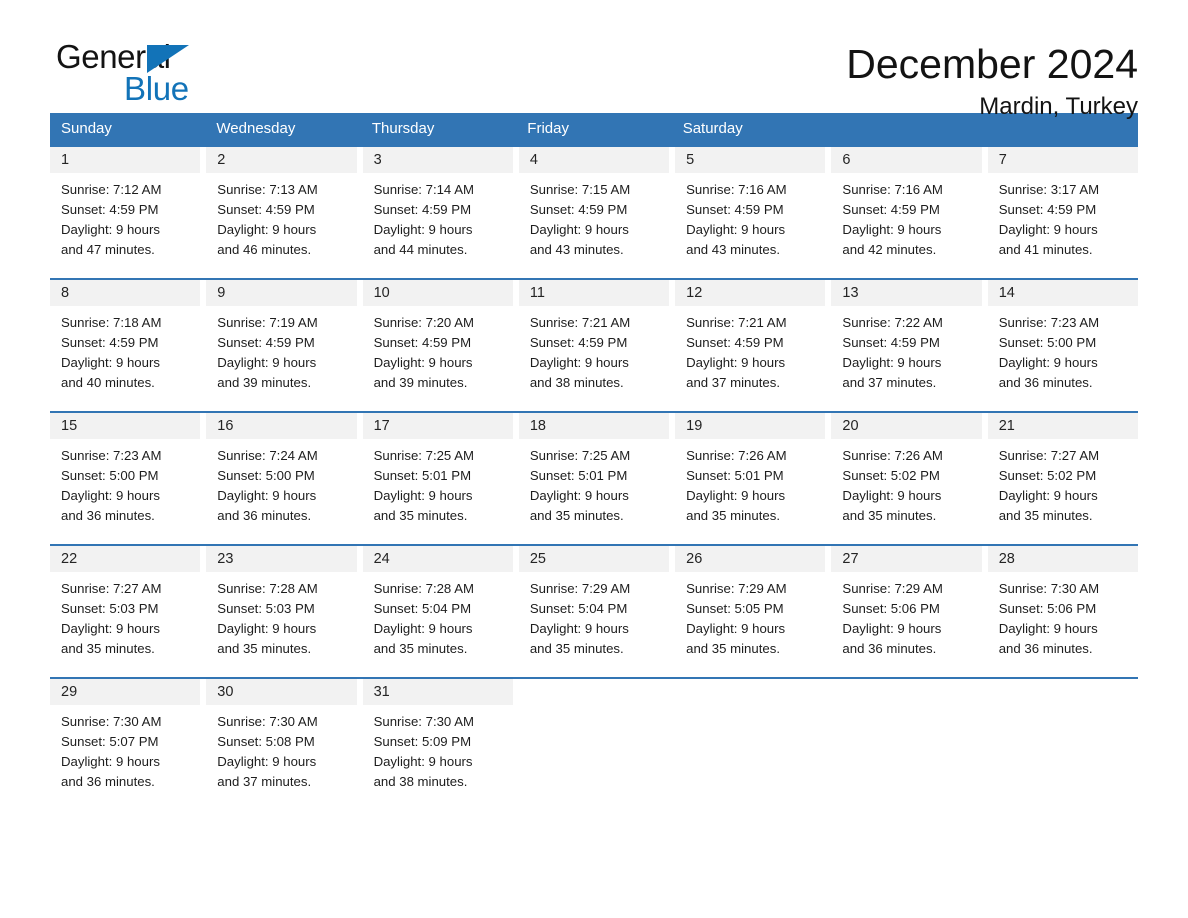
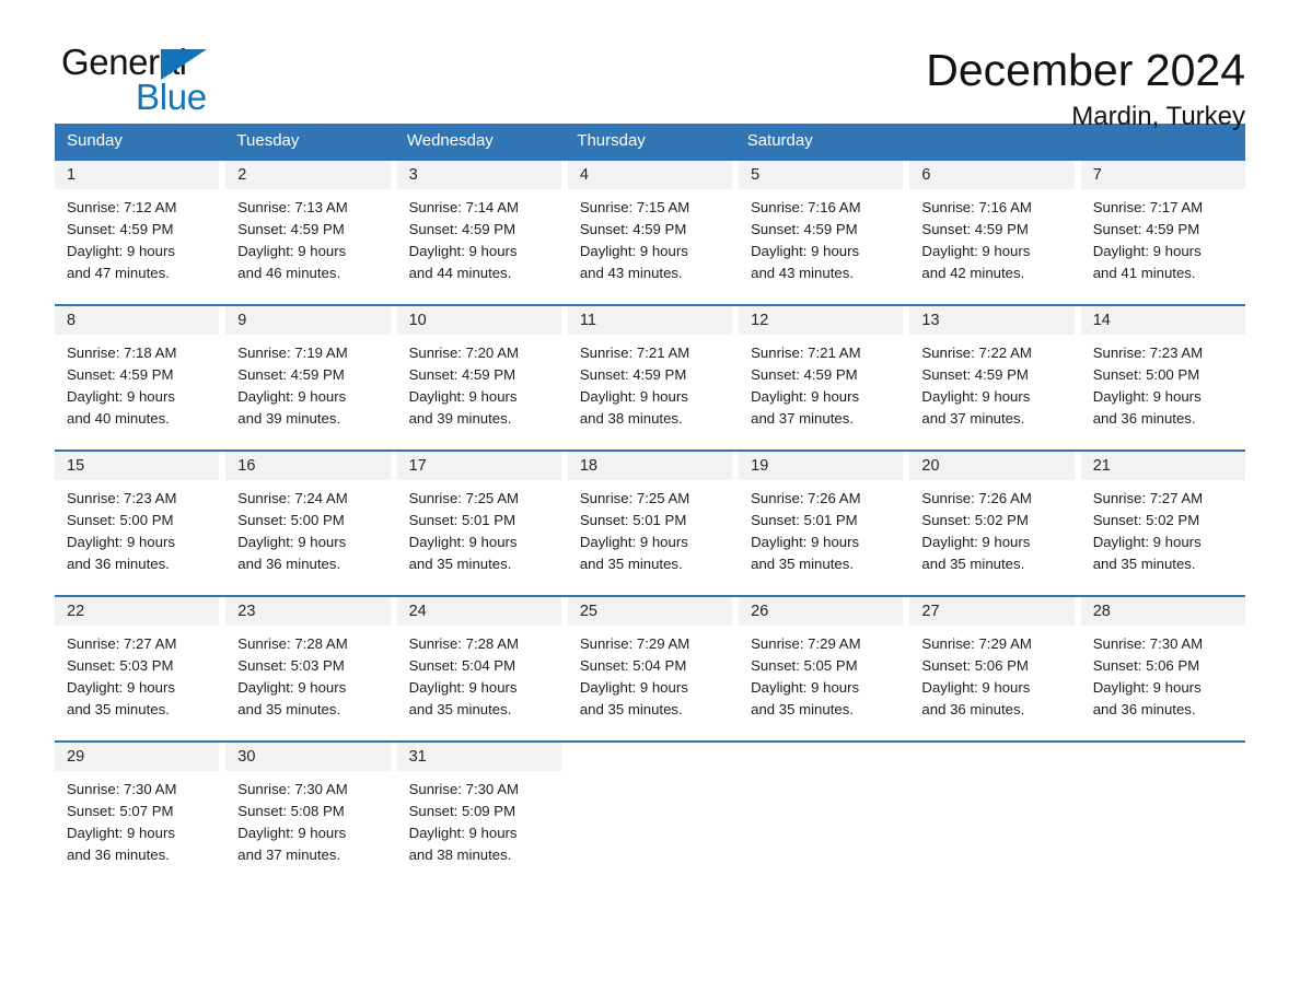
  General
  Blue
  December 2024
  Mardin, Turkey
  Sunday
+ Tuesday
  Wednesday
  Thursday
- Friday
  Saturday
  1
  Sunrise: 7:12 AM
  Sunset: 4:59 PM
  Daylight: 9 hours
  and 47 minutes.
  2
  Sunrise: 7:13 AM
  Sunset: 4:59 PM
  Daylight: 9 hours
  and 46 minutes.
  3
  Sunrise: 7:14 AM
  Sunset: 4:59 PM
  Daylight: 9 hours
  and 44 minutes.
  4
  Sunrise: 7:15 AM
  Sunset: 4:59 PM
  Daylight: 9 hours
  and 43 minutes.
  5
  Sunrise: 7:16 AM
  Sunset: 4:59 PM
  Daylight: 9 hours
  and 43 minutes.
  6
  Sunrise: 7:16 AM
  Sunset: 4:59 PM
  Daylight: 9 hours
  and 42 minutes.
  7
- Sunrise: 3:17 AM
+ Sunrise: 7:17 AM
  Sunset: 4:59 PM
  Daylight: 9 hours
  and 41 minutes.
  8
  Sunrise: 7:18 AM
  Sunset: 4:59 PM
  Daylight: 9 hours
  and 40 minutes.
  9
  Sunrise: 7:19 AM
  Sunset: 4:59 PM
  Daylight: 9 hours
  and 39 minutes.
  10
  Sunrise: 7:20 AM
  Sunset: 4:59 PM
  Daylight: 9 hours
  and 39 minutes.
  11
  Sunrise: 7:21 AM
  Sunset: 4:59 PM
  Daylight: 9 hours
  and 38 minutes.
  12
  Sunrise: 7:21 AM
  Sunset: 4:59 PM
  Daylight: 9 hours
  and 37 minutes.
  13
  Sunrise: 7:22 AM
  Sunset: 4:59 PM
  Daylight: 9 hours
  and 37 minutes.
  14
  Sunrise: 7:23 AM
  Sunset: 5:00 PM
  Daylight: 9 hours
  and 36 minutes.
  15
  Sunrise: 7:23 AM
  Sunset: 5:00 PM
  Daylight: 9 hours
  and 36 minutes.
  16
  Sunrise: 7:24 AM
  Sunset: 5:00 PM
  Daylight: 9 hours
  and 36 minutes.
  17
  Sunrise: 7:25 AM
  Sunset: 5:01 PM
  Daylight: 9 hours
  and 35 minutes.
  18
  Sunrise: 7:25 AM
  Sunset: 5:01 PM
  Daylight: 9 hours
  and 35 minutes.
  19
  Sunrise: 7:26 AM
  Sunset: 5:01 PM
  Daylight: 9 hours
  and 35 minutes.
  20
  Sunrise: 7:26 AM
  Sunset: 5:02 PM
  Daylight: 9 hours
  and 35 minutes.
  21
  Sunrise: 7:27 AM
  Sunset: 5:02 PM
  Daylight: 9 hours
  and 35 minutes.
  22
  Sunrise: 7:27 AM
  Sunset: 5:03 PM
  Daylight: 9 hours
  and 35 minutes.
  23
  Sunrise: 7:28 AM
  Sunset: 5:03 PM
  Daylight: 9 hours
  and 35 minutes.
  24
  Sunrise: 7:28 AM
  Sunset: 5:04 PM
  Daylight: 9 hours
  and 35 minutes.
  25
  Sunrise: 7:29 AM
  Sunset: 5:04 PM
  Daylight: 9 hours
  and 35 minutes.
  26
  Sunrise: 7:29 AM
  Sunset: 5:05 PM
  Daylight: 9 hours
  and 35 minutes.
  27
  Sunrise: 7:29 AM
  Sunset: 5:06 PM
  Daylight: 9 hours
  and 36 minutes.
  28
  Sunrise: 7:30 AM
  Sunset: 5:06 PM
  Daylight: 9 hours
  and 36 minutes.
  29
  Sunrise: 7:30 AM
  Sunset: 5:07 PM
  Daylight: 9 hours
  and 36 minutes.
  30
  Sunrise: 7:30 AM
  Sunset: 5:08 PM
  Daylight: 9 hours
  and 37 minutes.
  31
  Sunrise: 7:30 AM
  Sunset: 5:09 PM
  Daylight: 9 hours
  and 38 minutes.
